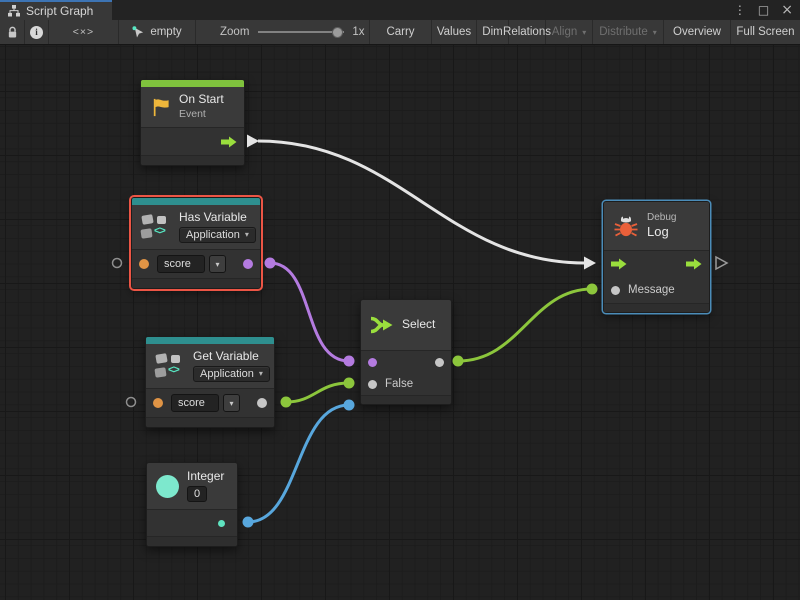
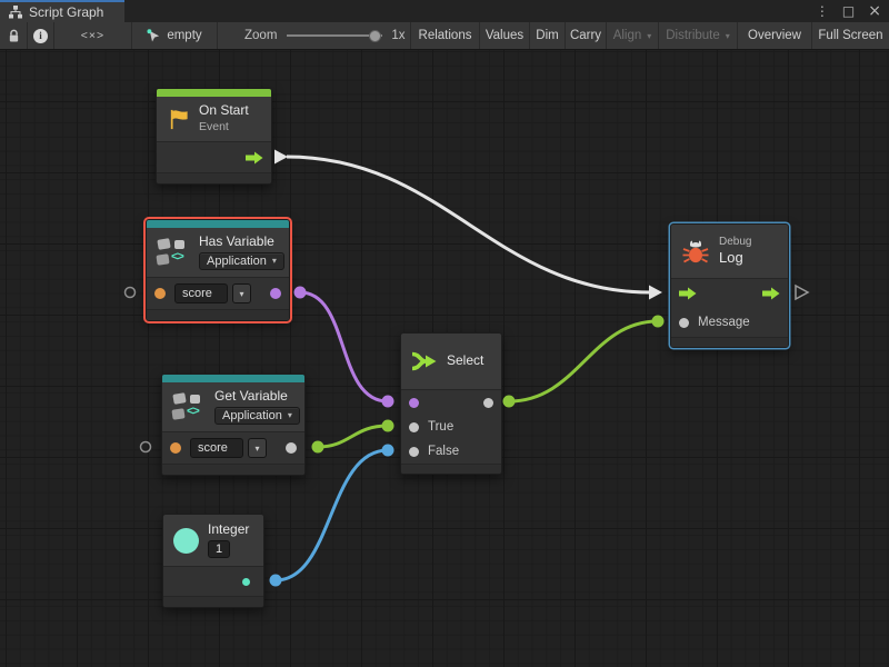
  Script Graph
  ⋮
  □
  ×
  i
  <×>
  empty
  Zoom
  1x
- Carry
+ Relations
  Values
  Dim
- Relations
+ Carry
  Align
  ▾
  Distribute
  ▾
  Overview
  Full Screen
  On Start
  Event
  <>
  Has Variable
  Application
  ▾
  score
  ▾
  <>
  Get Variable
  Application
  ▾
  score
  ▾
  Select
+ True
  False
  Integer
- 0
+ 1
  Debug
  Log
  Message
